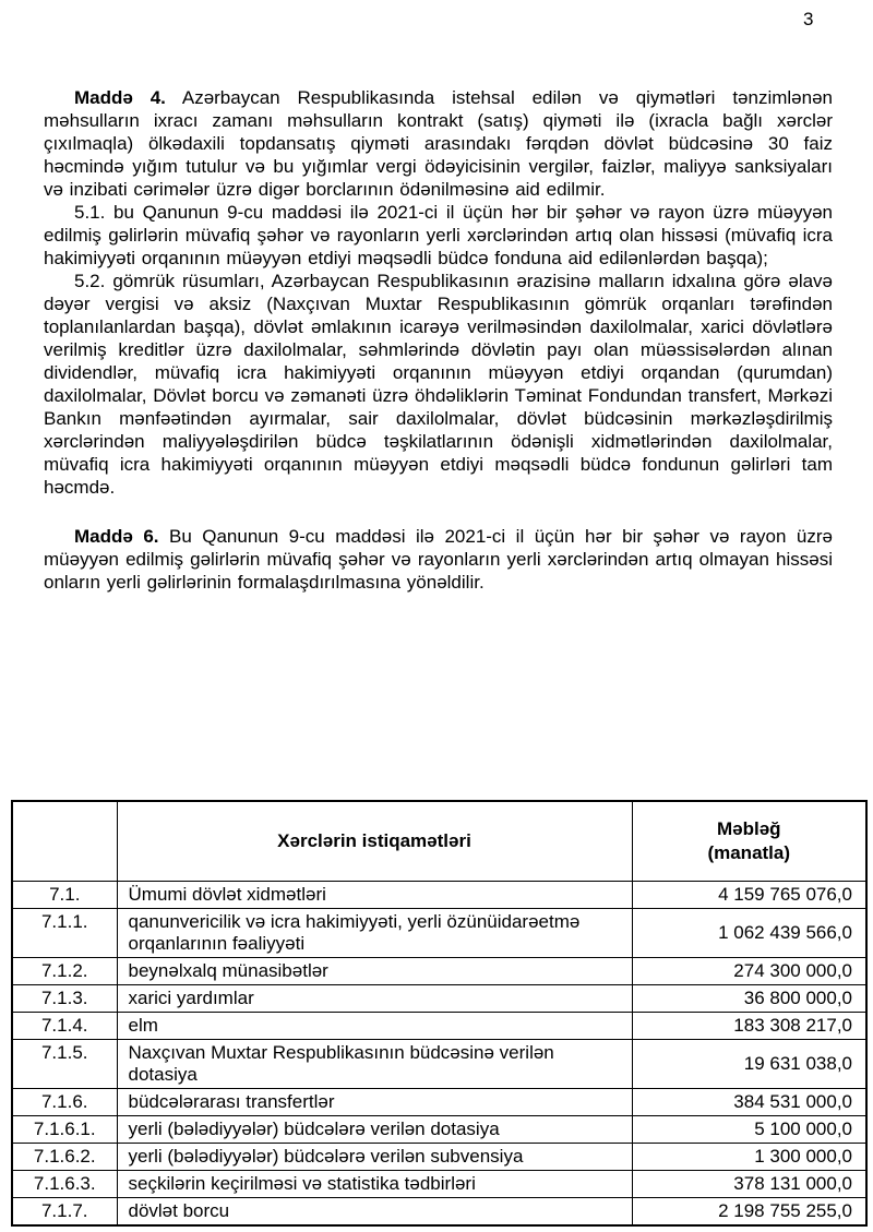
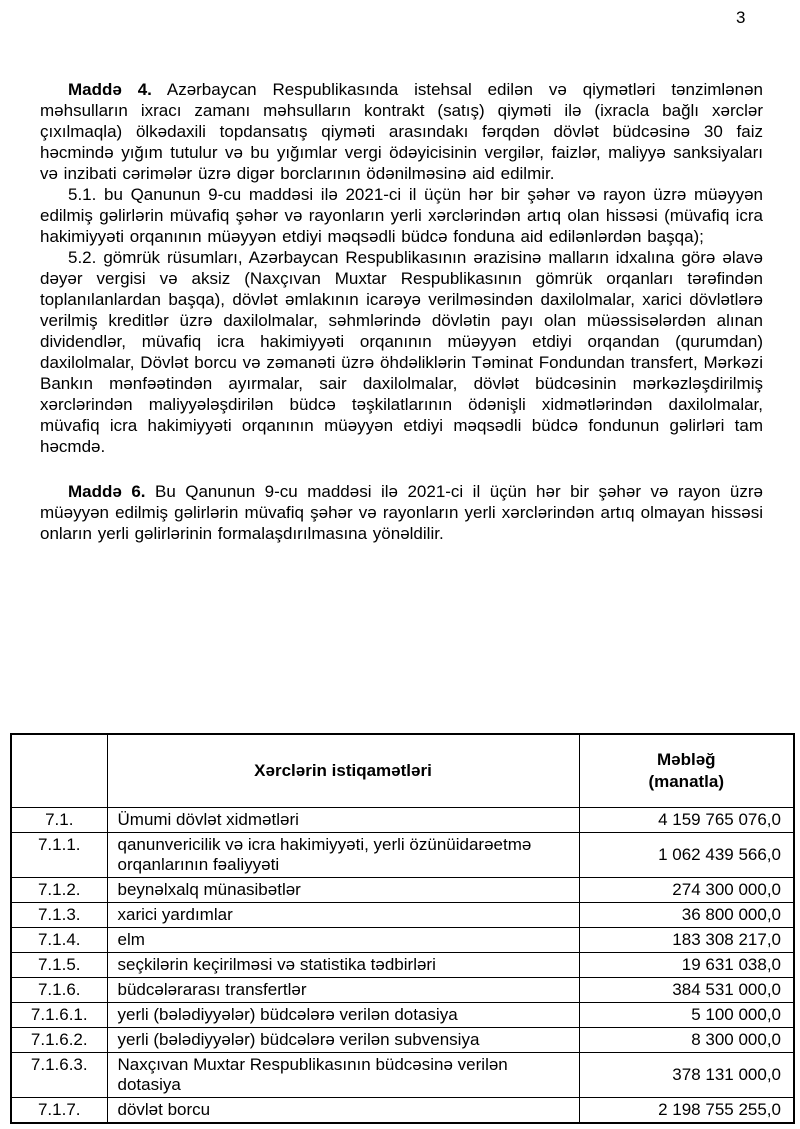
  3
  Maddə 4. Azərbaycan Respublikasında istehsal edilən və qiymətləri tənzimlənən məhsulların ixracı zamanı məhsulların kontrakt (satış) qiyməti ilə (ixracla bağlı xərclər çıxılmaqla) ölkədaxili topdansatış qiyməti arasındakı fərqdən dövlət büdcəsinə 30 faiz həcmində yığım tutulur və bu yığımlar vergi ödəyicisinin vergilər, faizlər, maliyyə sanksiyaları və inzibati cərimələr üzrə digər borclarının ödənilməsinə aid edilmir.
  5.1. bu Qanunun 9-cu maddəsi ilə 2021-ci il üçün hər bir şəhər və rayon üzrə müəyyən edilmiş gəlirlərin müvafiq şəhər və rayonların yerli xərclərindən artıq olan hissəsi (müvafiq icra hakimiyyəti orqanının müəyyən etdiyi məqsədli büdcə fonduna aid edilənlərdən başqa);
  5.2. gömrük rüsumları, Azərbaycan Respublikasının ərazisinə malların idxalına görə əlavə dəyər vergisi və aksiz (Naxçıvan Muxtar Respublikasının gömrük orqanları tərəfindən toplanılanlardan başqa), dövlət əmlakının icarəyə verilməsindən daxilolmalar, xarici dövlətlərə verilmiş kreditlər üzrə daxilolmalar, səhmlərində dövlətin payı olan müəssisələrdən alınan dividendlər, müvafiq icra hakimiyyəti orqanının müəyyən etdiyi orqandan (qurumdan) daxilolmalar, Dövlət borcu və zəmanəti üzrə öhdəliklərin Təminat Fondundan transfert, Mərkəzi Bankın mənfəətindən ayırmalar, sair daxilolmalar, dövlət büdcəsinin mərkəzləşdirilmiş xərclərindən maliyyələşdirilən büdcə təşkilatlarının ödənişli xidmətlərindən daxilolmalar, müvafiq icra hakimiyyəti orqanının müəyyən etdiyi məqsədli büdcə fondunun gəlirləri tam həcmdə.
  Maddə 6. Bu Qanunun 9-cu maddəsi ilə 2021-ci il üçün hər bir şəhər və rayon üzrə müəyyən edilmiş gəlirlərin müvafiq şəhər və rayonların yerli xərclərindən artıq olmayan hissəsi onların yerli gəlirlərinin formalaşdırılmasına yönəldilir.
  	Xərclərin istiqamətləri	Məbləğ (manatla)
  7.1.	Ümumi dövlət xidmətləri	4 159 765 076,0
  7.1.1.	qanunvericilik və icra hakimiyyəti, yerli özünüidarəetmə orqanlarının fəaliyyəti	1 062 439 566,0
  7.1.2.	beynəlxalq münasibətlər	274 300 000,0
  7.1.3.	xarici yardımlar	36 800 000,0
  7.1.4.	elm	183 308 217,0
- 7.1.5.	Naxçıvan Muxtar Respublikasının büdcəsinə verilən dotasiya	19 631 038,0
+ 7.1.5.	seçkilərin keçirilməsi və statistika tədbirləri	19 631 038,0
  7.1.6.	büdcələrarası transfertlər	384 531 000,0
  7.1.6.1.	yerli (bələdiyyələr) büdcələrə verilən dotasiya	5 100 000,0
- 7.1.6.2.	yerli (bələdiyyələr) büdcələrə verilən subvensiya	1 300 000,0
+ 7.1.6.2.	yerli (bələdiyyələr) büdcələrə verilən subvensiya	8 300 000,0
- 7.1.6.3.	seçkilərin keçirilməsi və statistika tədbirləri	378 131 000,0
+ 7.1.6.3.	Naxçıvan Muxtar Respublikasının büdcəsinə verilən dotasiya	378 131 000,0
  7.1.7.	dövlət borcu	2 198 755 255,0
